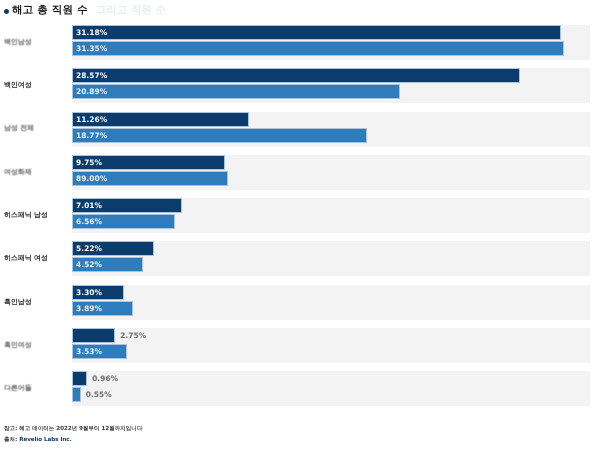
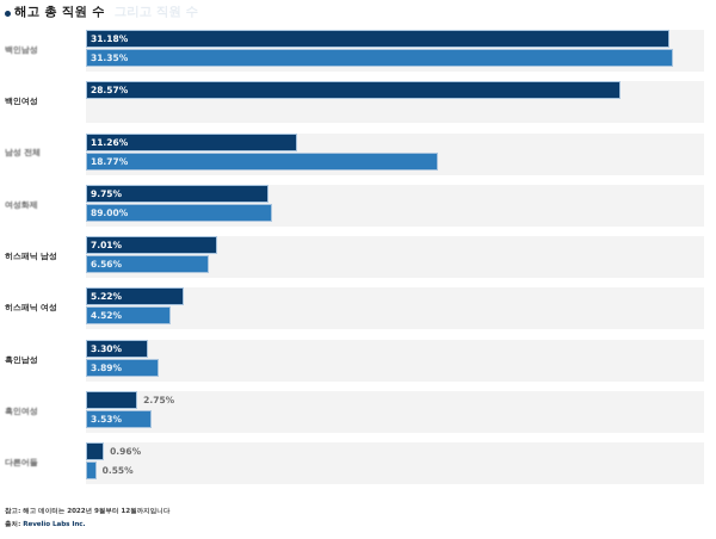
  해고 총 직원 수
  그리고 직원 수
  백인남성
  31.18%
  31.35%
  백인여성
  28.57%
- 20.89%
  남성 전체
  11.26%
  18.77%
  여성화제
  9.75%
  89.00%
  히스패닉 남성
  7.01%
  6.56%
  히스패닉 여성
  5.22%
  4.52%
  흑인남성
  3.30%
  3.89%
  흑인여성
  2.75%
  3.53%
  다른어들
  0.96%
  0.55%
